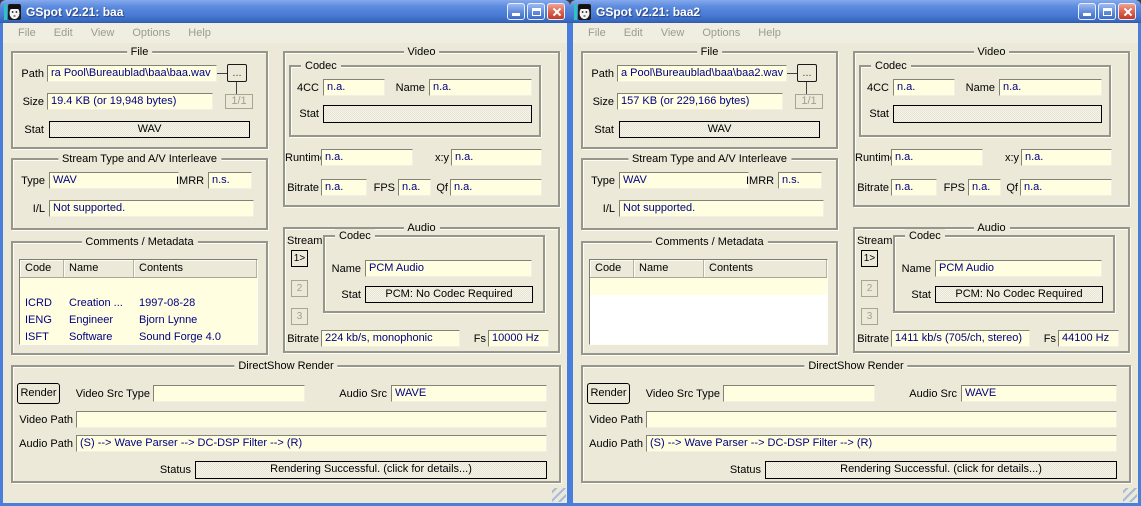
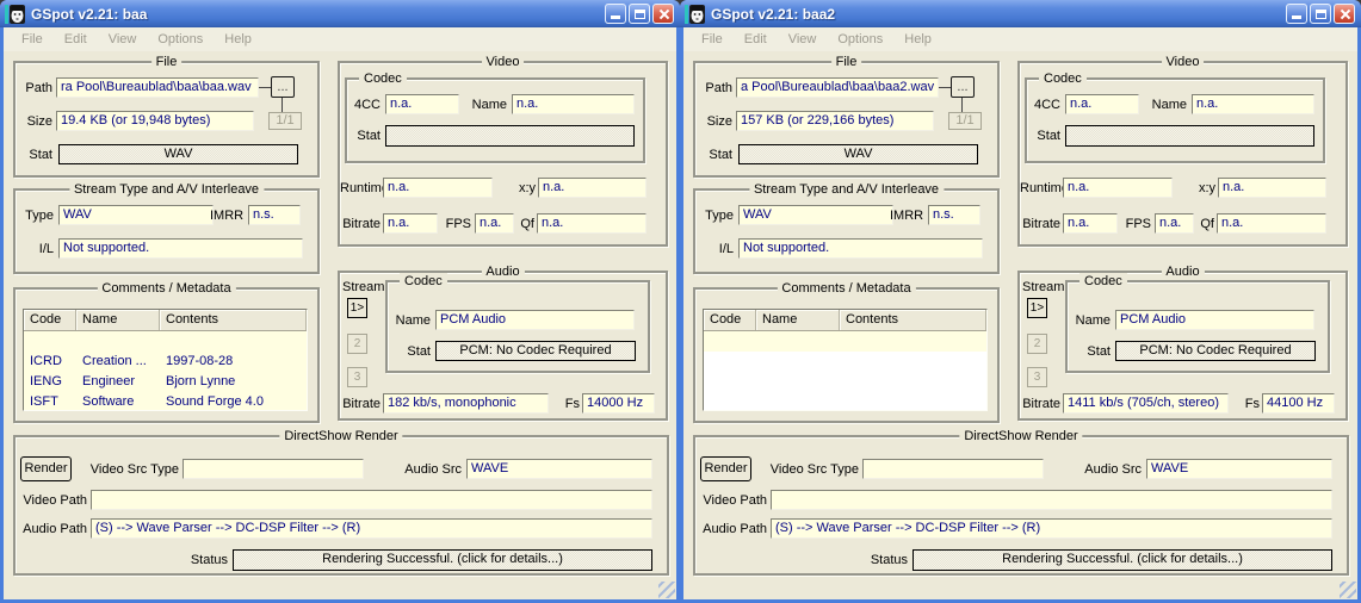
  GSpot v2.21: baa
  File
  Edit
  View
  Options
  Help
  File
  Path
  ra Pool\Bureaublad\baa\baa.wav
  ...
  Size
  19.4 KB (or 19,948 bytes)
  1/1
  Stat
  WAV
  Stream Type and A/V Interleave
  Type
  WAV
  IMRR
  n.s.
  I/L
  Not supported.
  Comments / Metadata
  Code
  Name
  Contents
  ICRD
  Creation ...
  1997-08-28
  IENG
  Engineer
  Bjorn Lynne
  ISFT
  Software
  Sound Forge 4.0
  Video
  Codec
  4CC
  n.a.
  Name
  n.a.
  Stat
  Runtim
  n.a.
  x:y
  n.a.
  Bitrate
  n.a.
  FPS
  n.a.
  Qf
  n.a.
  Audio
  Stream
  1>
  2
  3
  Codec
  Name
  PCM Audio
  Stat
  PCM: No Codec Required
  Bitrate
- 224 kb/s, monophonic
+ 182 kb/s, monophonic
  Fs
- 10000 Hz
+ 14000 Hz
  DirectShow Render
  Render
  Video Src Type
  Audio Src
  WAVE
  Video Path
  Audio Path
  (S) --> Wave Parser --> DC-DSP Filter --> (R)
  Status
  Rendering Successful. (click for details...)
  GSpot v2.21: baa2
  File
  Edit
  View
  Options
  Help
  File
  Path
  a Pool\Bureaublad\baa\baa2.wav
  ...
  Size
  157 KB (or 229,166 bytes)
  1/1
  Stat
  WAV
  Stream Type and A/V Interleave
  Type
  WAV
  IMRR
  n.s.
  I/L
  Not supported.
  Comments / Metadata
  Code
  Name
  Contents
  Video
  Codec
  4CC
  n.a.
  Name
  n.a.
  Stat
  Runtim
  n.a.
  x:y
  n.a.
  Bitrate
  n.a.
  FPS
  n.a.
  Qf
  n.a.
  Audio
  Stream
  1>
  2
  3
  Codec
  Name
  PCM Audio
  Stat
  PCM: No Codec Required
  Bitrate
  1411 kb/s (705/ch, stereo)
  Fs
  44100 Hz
  DirectShow Render
  Render
  Video Src Type
  Audio Src
  WAVE
  Video Path
  Audio Path
  (S) --> Wave Parser --> DC-DSP Filter --> (R)
  Status
  Rendering Successful. (click for details...)
